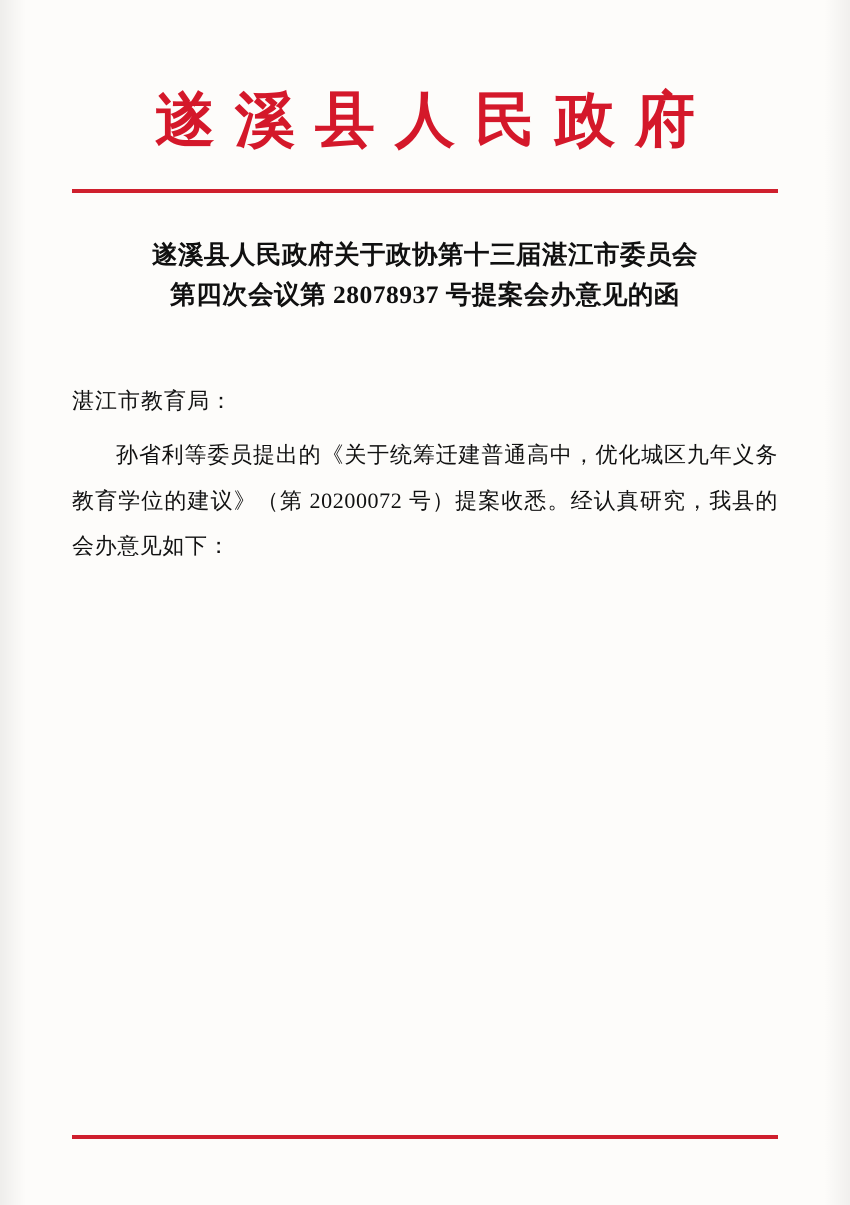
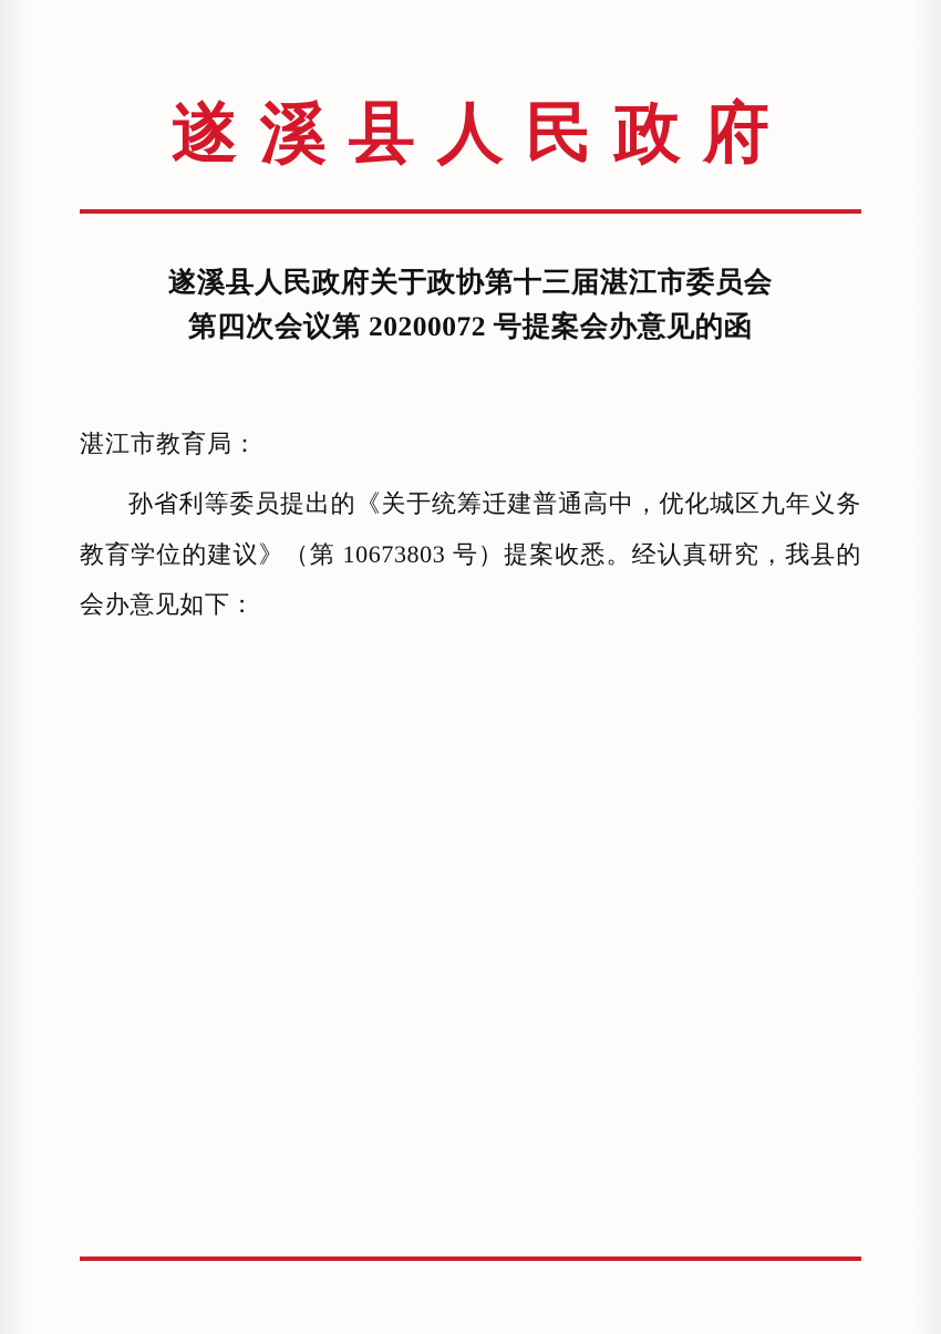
  遂溪县人民政府
  遂溪县人民政府关于政协第十三届湛江市委员会
- 第四次会议第 28078937 号提案会办意见的函
+ 第四次会议第 20200072 号提案会办意见的函
  湛江市教育局：
- 孙省利等委员提出的《关于统筹迁建普通高中，优化城区九年义务教育学位的建议》（第 20200072 号）提案收悉。经认真研究，我县的会办意见如下：
+ 孙省利等委员提出的《关于统筹迁建普通高中，优化城区九年义务教育学位的建议》（第 10673803 号）提案收悉。经认真研究，我县的会办意见如下：
